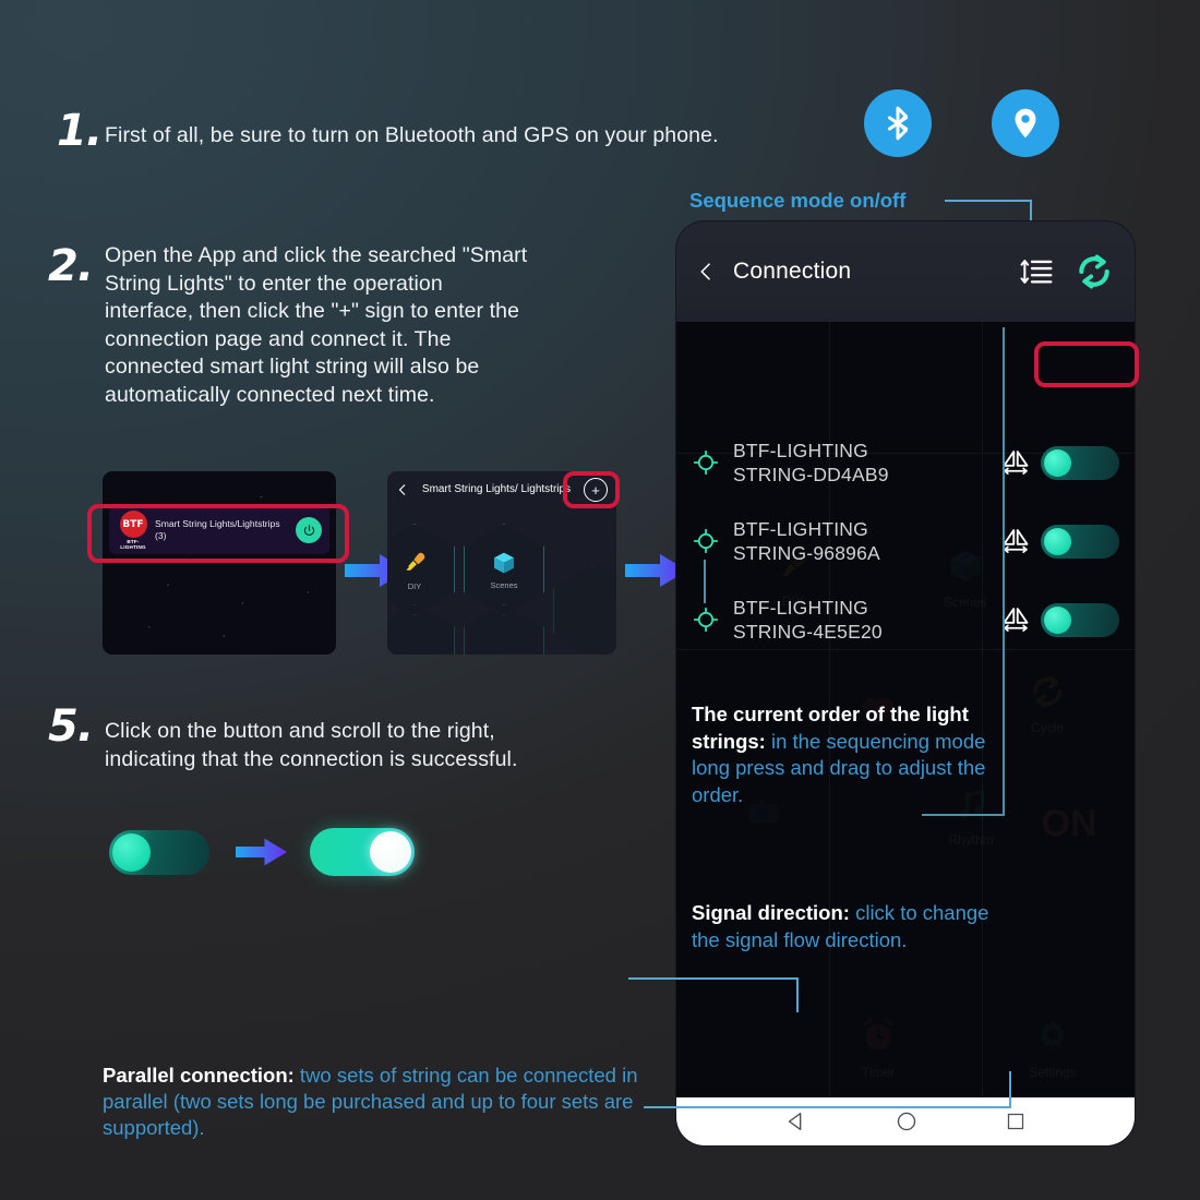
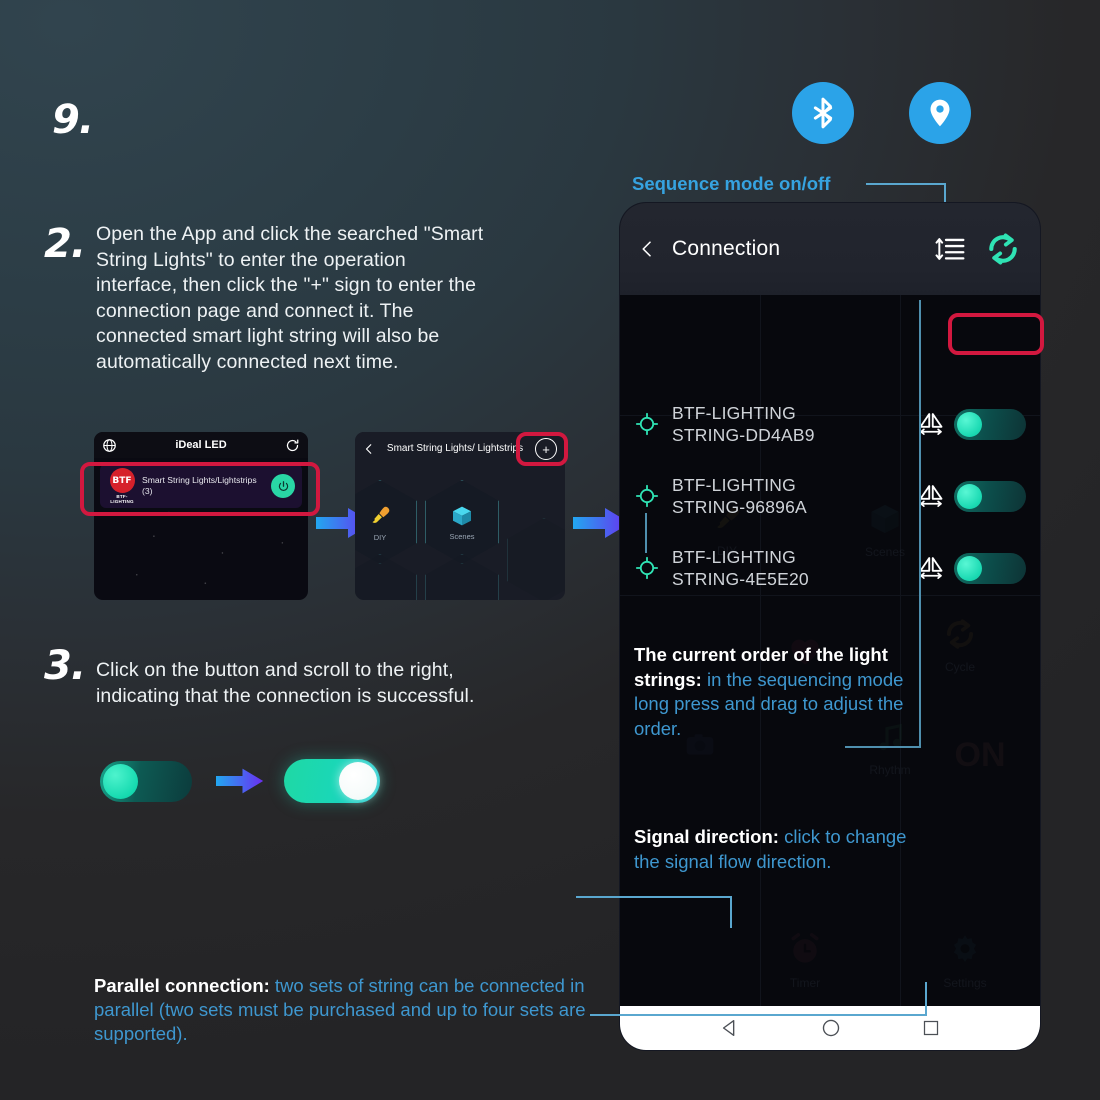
- 1.
+ 9.
- First of all, be sure to turn on Bluetooth and GPS on your phone.
  2.
  Open the App and click the searched "Smart String Lights" to enter the operation interface, then click the "+" sign to enter the connection page and connect it. The connected smart light string will also be automatically connected next time.
+ iDeal LED
  BTF
  Smart String Lights/Lightstrips
  (3)
  Smart String Lights/ Lightstrips
  +
  DIY
  Scenes
- 5.
+ 3.
  Click on the button and scroll to the right, indicating that the connection is successful.
  Sequence mode on/off
  Connection
  DIY
  Scenes
  BTF-LIGHTING
  STRING-DD4AB9
  BTF-LIGHTING
  STRING-96896A
  BTF-LIGHTING
  STRING-4E5E20
  The current order of the light strings: in the sequencing mode long press and drag to adjust the order.
  Signal direction: click to change the signal flow direction.
- Parallel connection: two sets of string can be connected in parallel (two sets long be purchased and up to four sets are supported).
+ Parallel connection: two sets of string can be connected in parallel (two sets must be purchased and up to four sets are supported).
